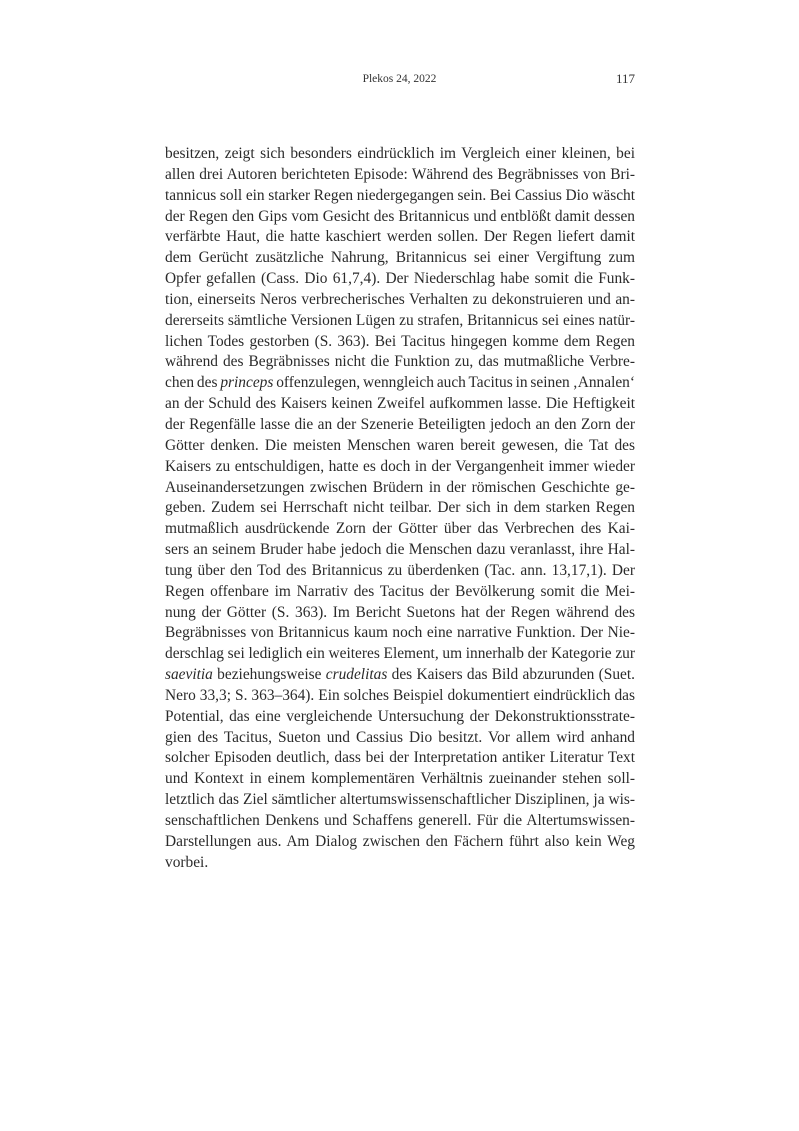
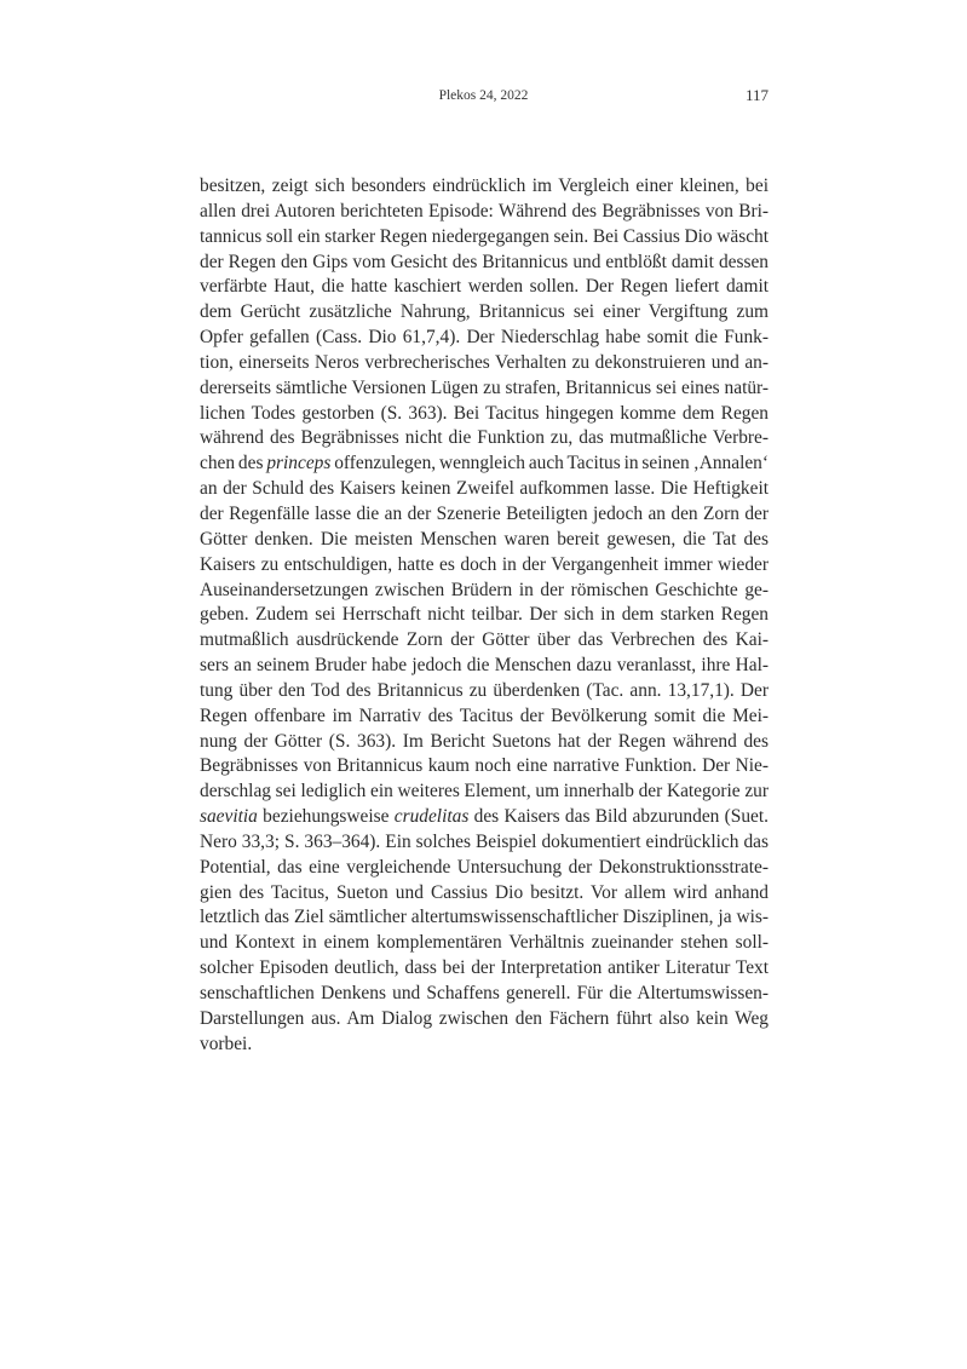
  Plekos 24, 2022
  117
  besitzen, zeigt sich besonders eindrücklich im Vergleich einer kleinen, bei
  allen drei Autoren berichteten Episode: Während des Begräbnisses von Bri-
  tannicus soll ein starker Regen niedergegangen sein. Bei Cassius Dio wäscht
  der Regen den Gips vom Gesicht des Britannicus und entblößt damit dessen
  verfärbte Haut, die hatte kaschiert werden sollen. Der Regen liefert damit
  dem Gerücht zusätzliche Nahrung, Britannicus sei einer Vergiftung zum
  Opfer gefallen (Cass. Dio 61,7,4). Der Niederschlag habe somit die Funk-
  tion, einerseits Neros verbrecherisches Verhalten zu dekonstruieren und an-
  dererseits sämtliche Versionen Lügen zu strafen, Britannicus sei eines natür-
  lichen Todes gestorben (S. 363). Bei Tacitus hingegen komme dem Regen
  während des Begräbnisses nicht die Funktion zu, das mutmaßliche Verbre-
  chen des princeps offenzulegen, wenngleich auch Tacitus in seinen ‚Annalen‘
  an der Schuld des Kaisers keinen Zweifel aufkommen lasse. Die Heftigkeit
  der Regenfälle lasse die an der Szenerie Beteiligten jedoch an den Zorn der
  Götter denken. Die meisten Menschen waren bereit gewesen, die Tat des
  Kaisers zu entschuldigen, hatte es doch in der Vergangenheit immer wieder
  Auseinandersetzungen zwischen Brüdern in der römischen Geschichte ge-
  geben. Zudem sei Herrschaft nicht teilbar. Der sich in dem starken Regen
  mutmaßlich ausdrückende Zorn der Götter über das Verbrechen des Kai-
  sers an seinem Bruder habe jedoch die Menschen dazu veranlasst, ihre Hal-
  tung über den Tod des Britannicus zu überdenken (Tac. ann. 13,17,1). Der
  Regen offenbare im Narrativ des Tacitus der Bevölkerung somit die Mei-
  nung der Götter (S. 363). Im Bericht Suetons hat der Regen während des
  Begräbnisses von Britannicus kaum noch eine narrative Funktion. Der Nie-
  derschlag sei lediglich ein weiteres Element, um innerhalb der Kategorie zur
  saevitia beziehungsweise crudelitas des Kaisers das Bild abzurunden (Suet.
  Nero 33,3; S. 363–364). Ein solches Beispiel dokumentiert eindrücklich das
  Potential, das eine vergleichende Untersuchung der Dekonstruktionsstrate-
  gien des Tacitus, Sueton und Cassius Dio besitzt. Vor allem wird anhand
- solcher Episoden deutlich, dass bei der Interpretation antiker Literatur Text
+ letztlich das Ziel sämtlicher altertumswissenschaftlicher Disziplinen, ja wis-
  und Kontext in einem komplementären Verhältnis zueinander stehen soll-
- letztlich das Ziel sämtlicher altertumswissenschaftlicher Disziplinen, ja wis-
+ solcher Episoden deutlich, dass bei der Interpretation antiker Literatur Text
  senschaftlichen Denkens und Schaffens generell. Für die Altertumswissen-
  Darstellungen aus. Am Dialog zwischen den Fächern führt also kein Weg
  vorbei.
